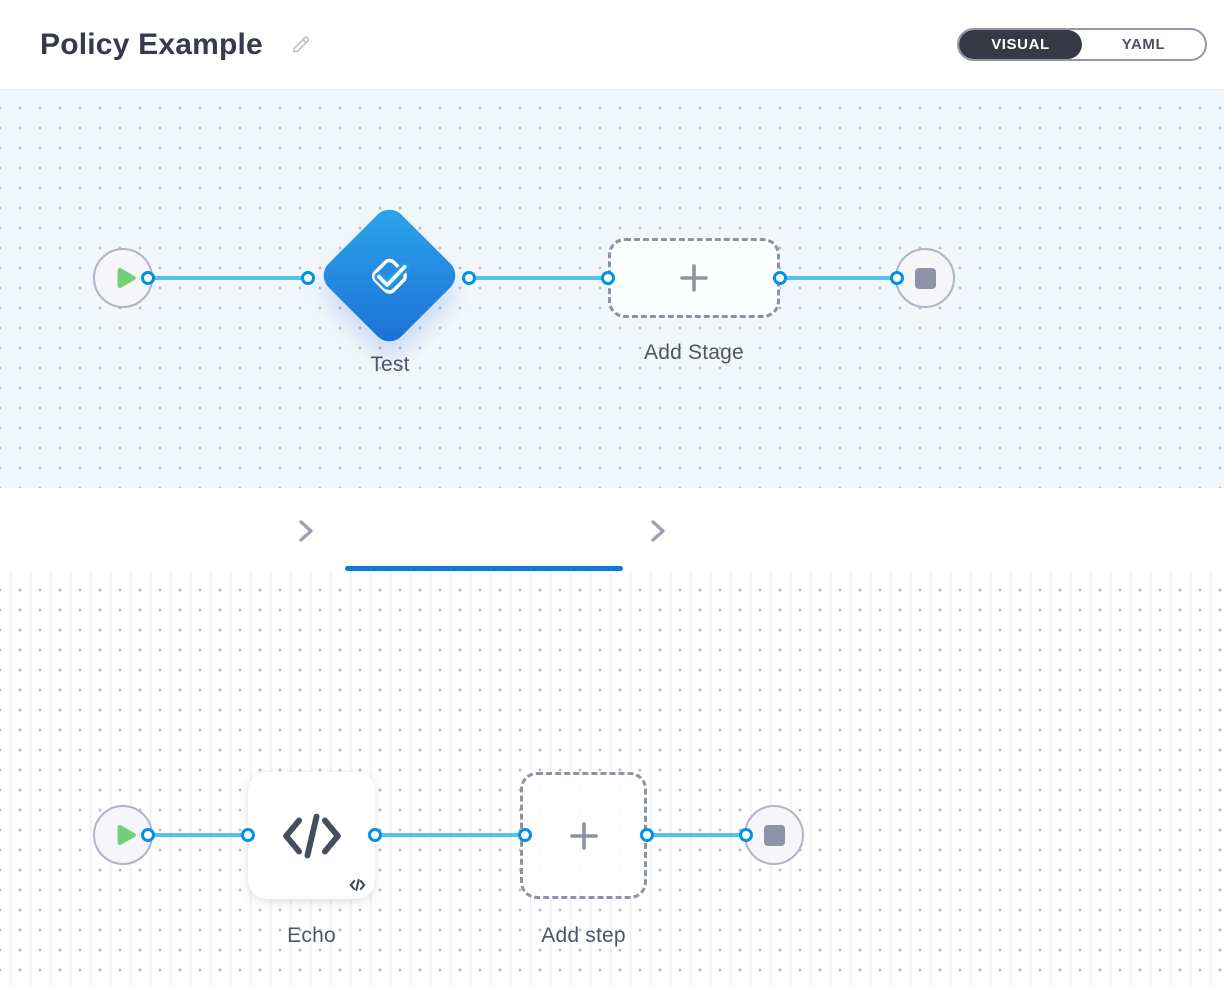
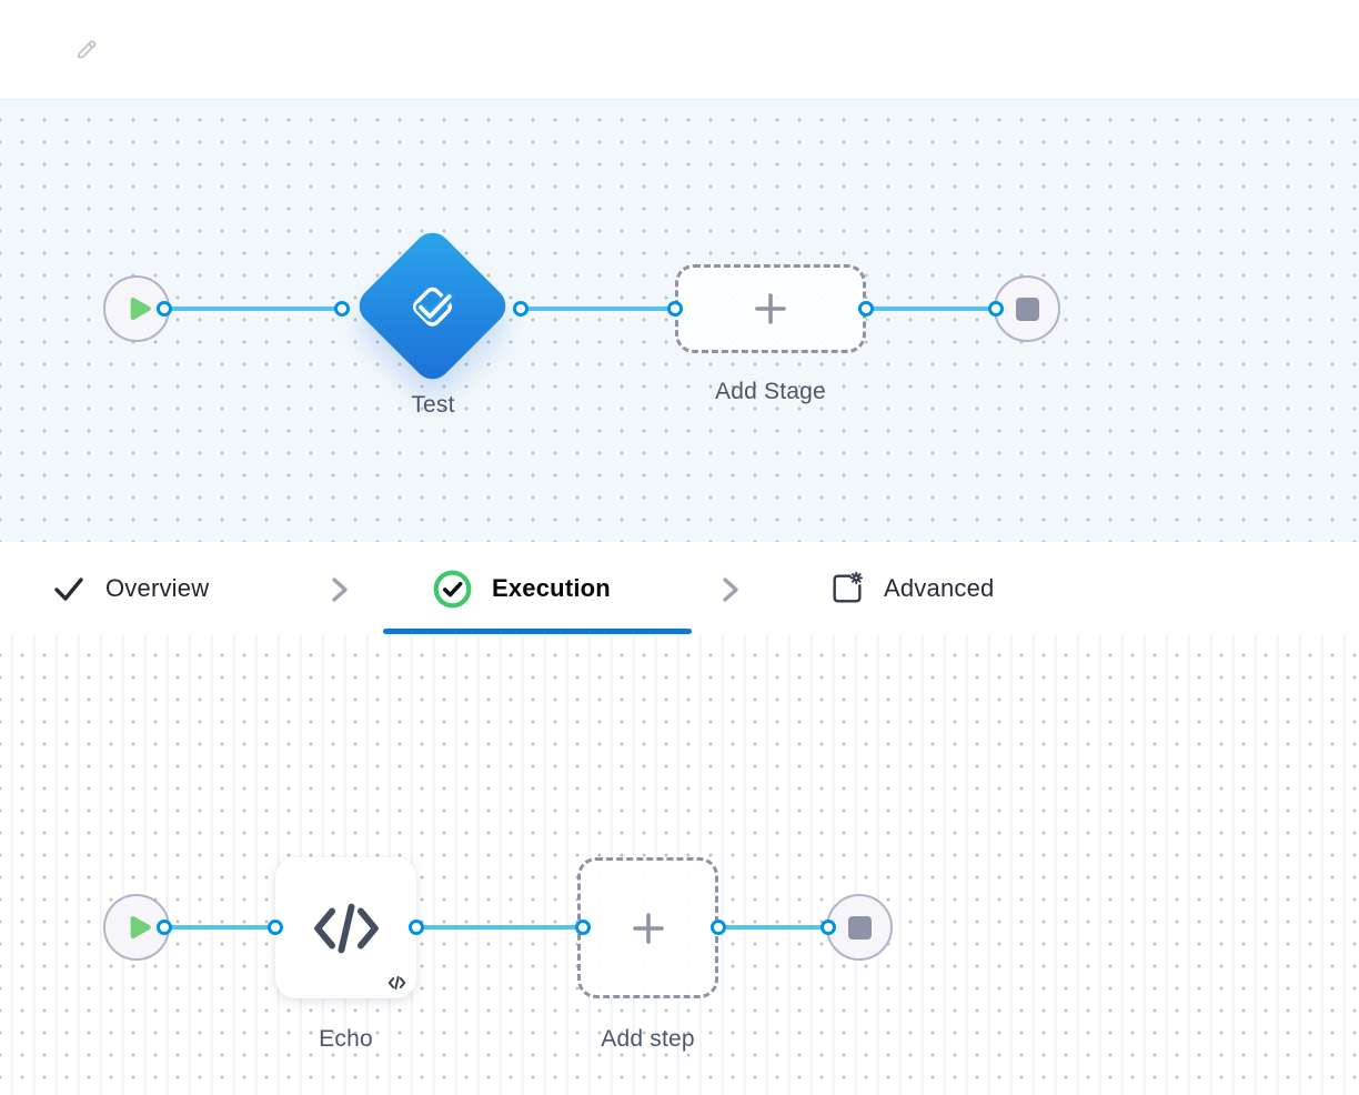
- Policy Example
- VISUAL
- YAML
  Test
  Add Stage
+ Overview
+ Execution
+ Advanced
  Echo
  Add step
